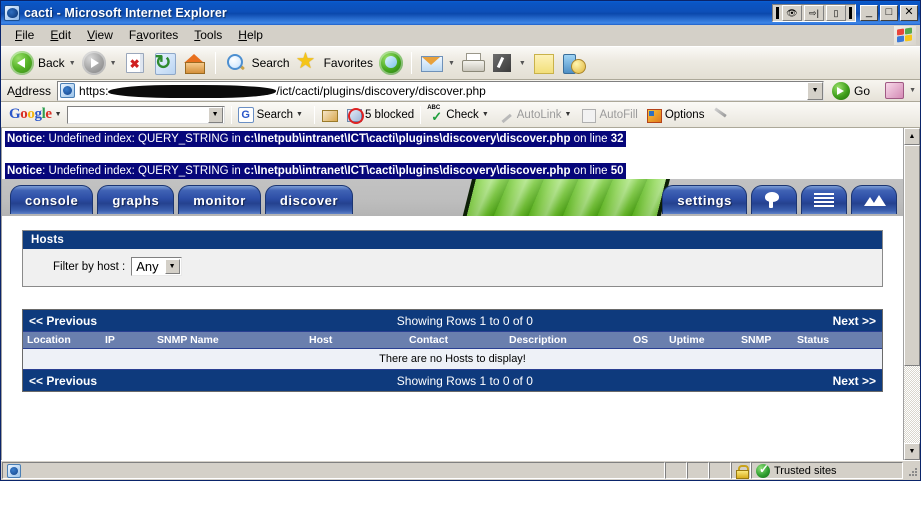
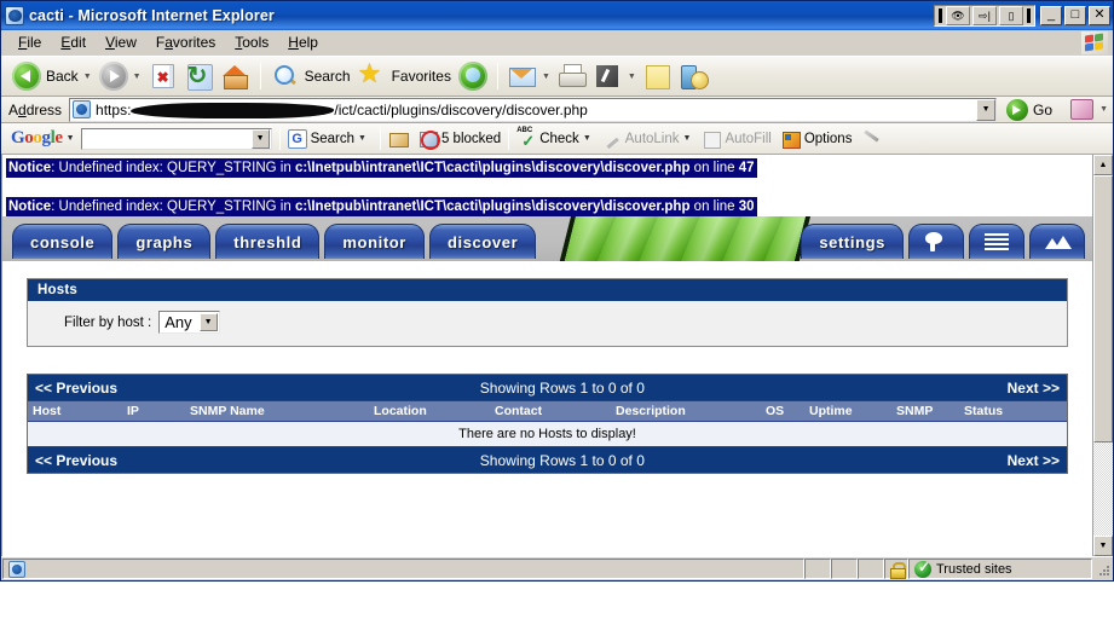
  cacti - Microsoft Internet Explorer
  👁
  ⇨|
  ▯
  _
  □
  ✕
  File
  Edit
  View
  Favorites
  Tools
  Help
  Back
  Search
  Favorites
  Address
  https:
  /ict/cacti/plugins/discovery/discover.php
  Go
  Google
  G
  Search
  5 blocked
  Check
  AutoLink
  AutoFill
  Options
- Notice: Undefined index: QUERY_STRING in c:\Inetpub\intranet\ICT\cacti\plugins\discovery\discover.php on line 32
+ Notice: Undefined index: QUERY_STRING in c:\Inetpub\intranet\ICT\cacti\plugins\discovery\discover.php on line 47
- Notice: Undefined index: QUERY_STRING in c:\Inetpub\intranet\ICT\cacti\plugins\discovery\discover.php on line 50
+ Notice: Undefined index: QUERY_STRING in c:\Inetpub\intranet\ICT\cacti\plugins\discovery\discover.php on line 30
  console
  graphs
+ threshld
  monitor
  discover
  settings
  Hosts
  Filter by host :
  Any
  << Previous
  Showing Rows 1 to 0 of 0
  Next >>
- Location
+ Host
  IP
  SNMP Name
- Host
+ Location
  Contact
  Description
  OS
  Uptime
  SNMP
  Status
  There are no Hosts to display!
  << Previous
  Showing Rows 1 to 0 of 0
  Next >>
  Trusted sites
